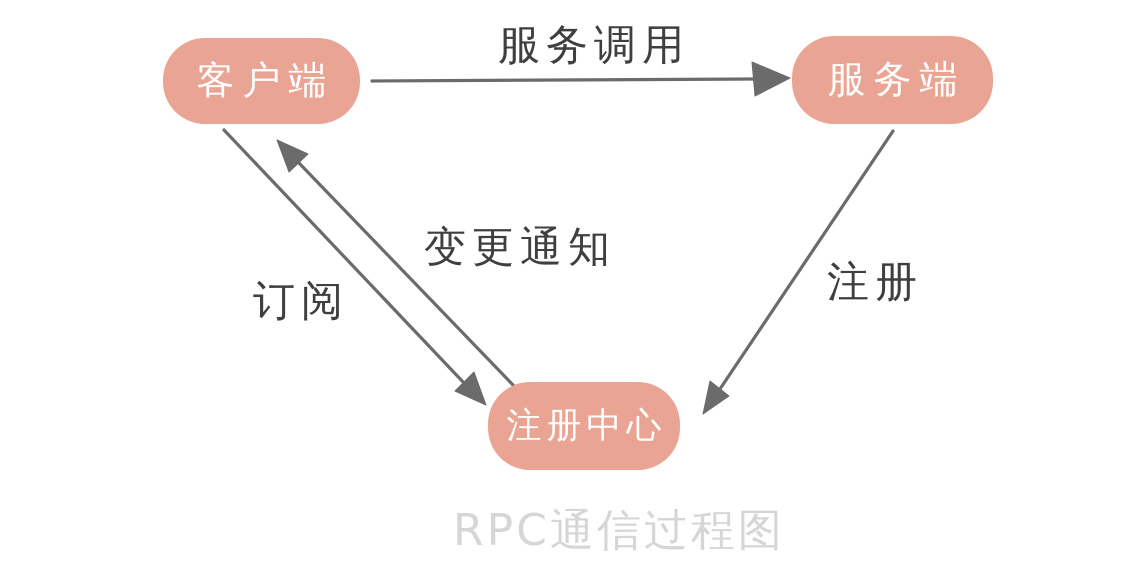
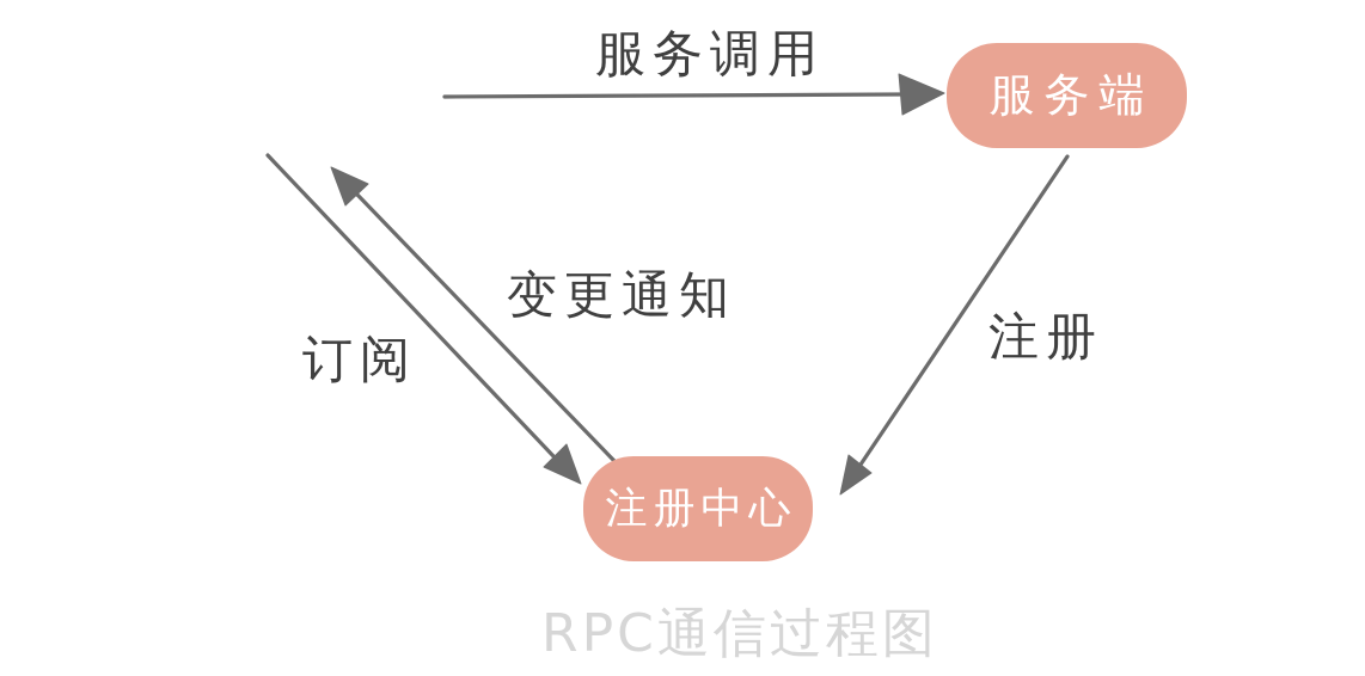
- 客户端
  服务端
  注册中心
  服务调用
  注册
  订阅
  变更通知
  RPC通信过程图
